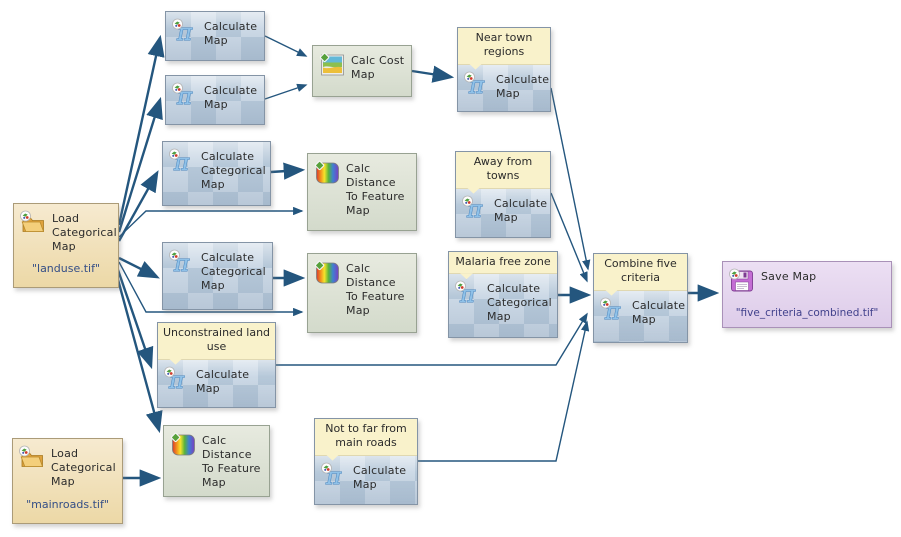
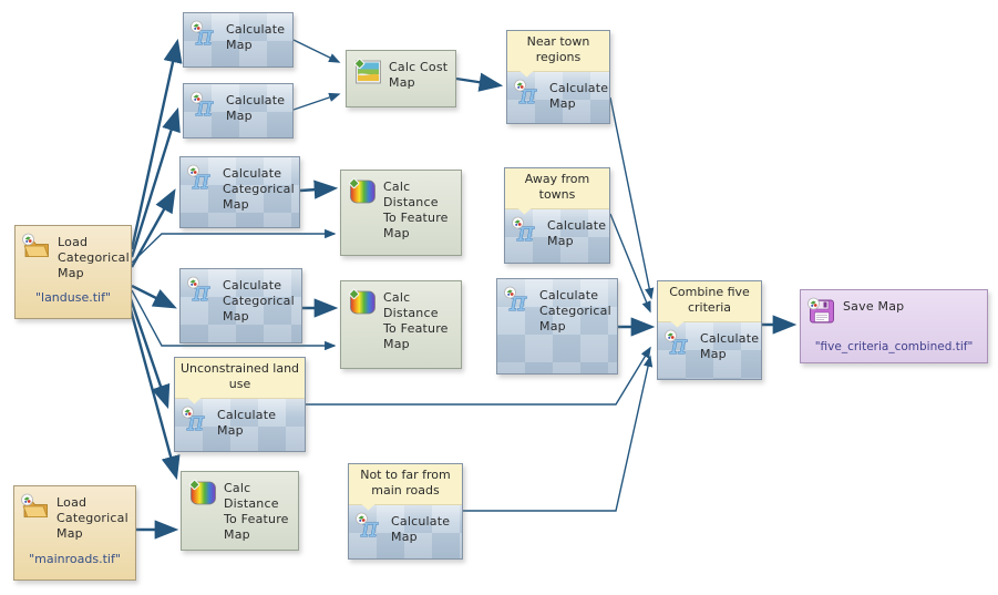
  Load
  Categorical
  Map
  "landuse.tif"
  π
  Calculate
  Map
  π
  Calculate
  Map
  Calc Cost
  Map
  Near town
  regions
  π
  Calculate
  Map
  π
  Calculate
  Categorical
  Map
  Calc
  Distance
  To Feature
  Map
  Away from
  towns
  π
  Calculate
  Map
  π
  Calculate
  Categorical
  Map
  Calc
  Distance
  To Feature
  Map
- Malaria free zone
  π
  Calculate
  Categorical
  Map
  Unconstrained land
  use
  π
  Calculate
  Map
  Combine five
  criteria
  π
  Calculate
  Map
  Save Map
  "five_criteria_combined.tif"
  Load
  Categorical
  Map
  "mainroads.tif"
  Calc
  Distance
  To Feature
  Map
  Not to far from
  main roads
  π
  Calculate
  Map
